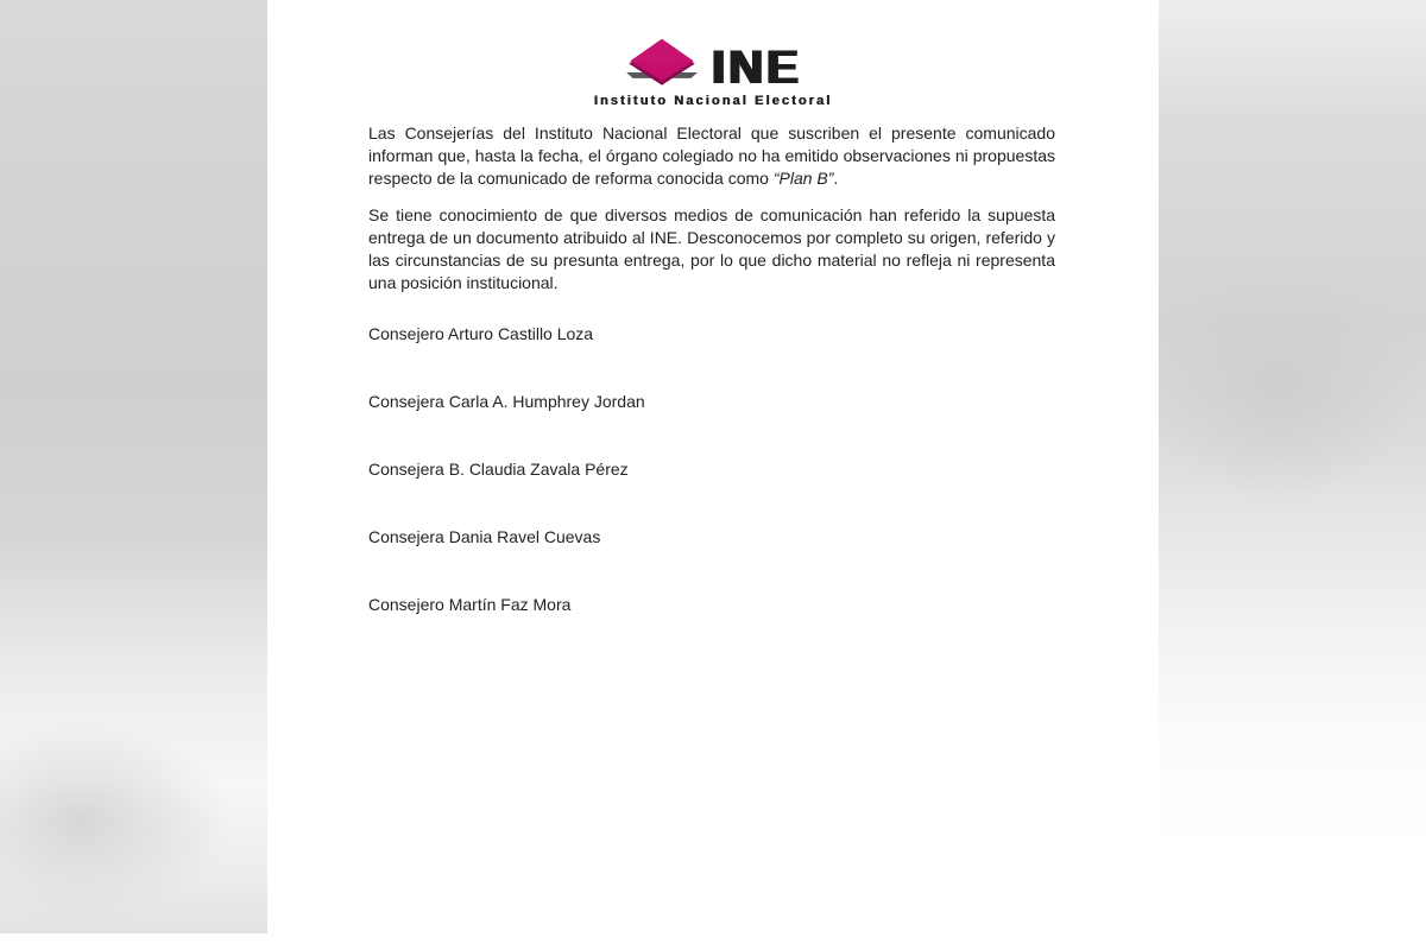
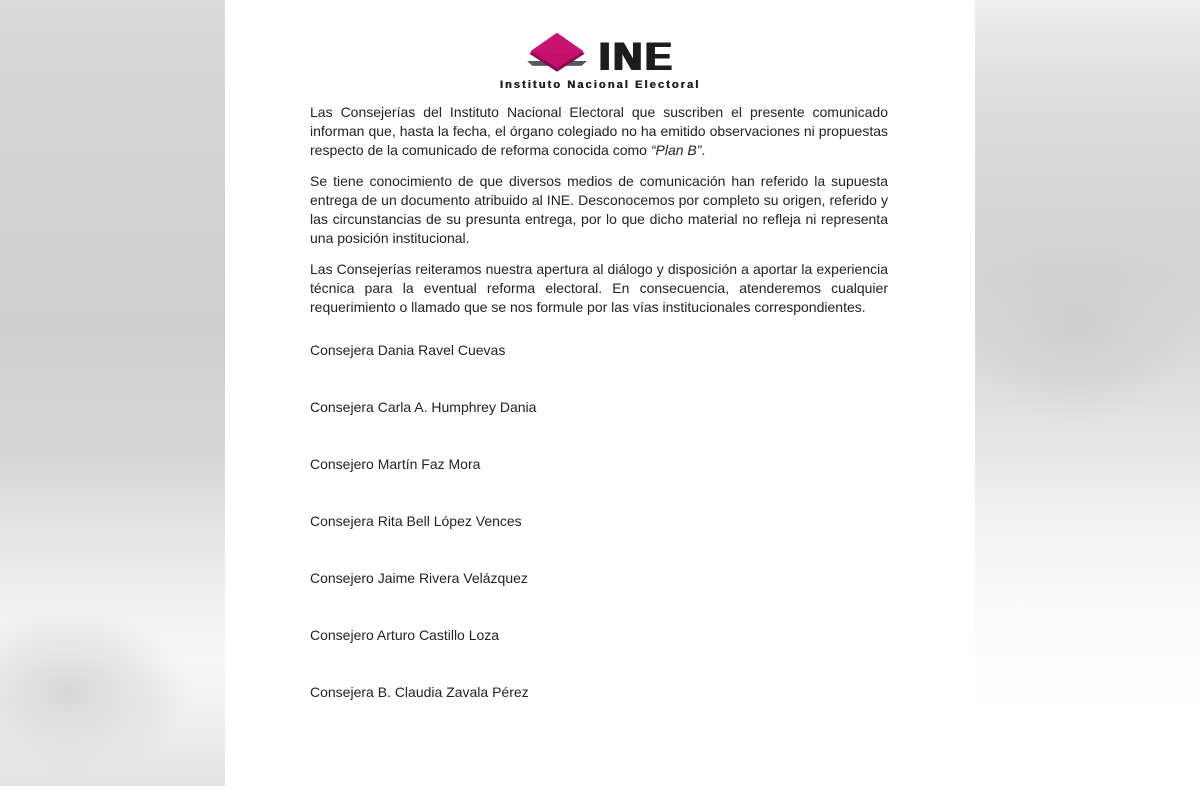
  INE
  Instituto Nacional Electoral
  Las Consejerías del Instituto Nacional Electoral que suscriben el presente comunicado informan que, hasta la fecha, el órgano colegiado no ha emitido observaciones ni propuestas respecto de la comunicado de reforma conocida como “Plan B”.
  Se tiene conocimiento de que diversos medios de comunicación han referido la supuesta entrega de un documento atribuido al INE. Desconocemos por completo su origen, referido y las circunstancias de su presunta entrega, por lo que dicho material no refleja ni representa una posición institucional.
+ Las Consejerías reiteramos nuestra apertura al diálogo y disposición a aportar la experiencia técnica para la eventual reforma electoral. En consecuencia, atenderemos cualquier requerimiento o llamado que se nos formule por las vías institucionales correspondientes.
- Consejero Arturo Castillo Loza
+ Consejera Dania Ravel Cuevas
- Consejera Carla A. Humphrey Jordan
+ Consejera Carla A. Humphrey Dania
- Consejera B. Claudia Zavala Pérez
+ Consejero Martín Faz Mora
+ Consejera Rita Bell López Vences
+ Consejero Jaime Rivera Velázquez
- Consejera Dania Ravel Cuevas
+ Consejero Arturo Castillo Loza
- Consejero Martín Faz Mora
+ Consejera B. Claudia Zavala Pérez
